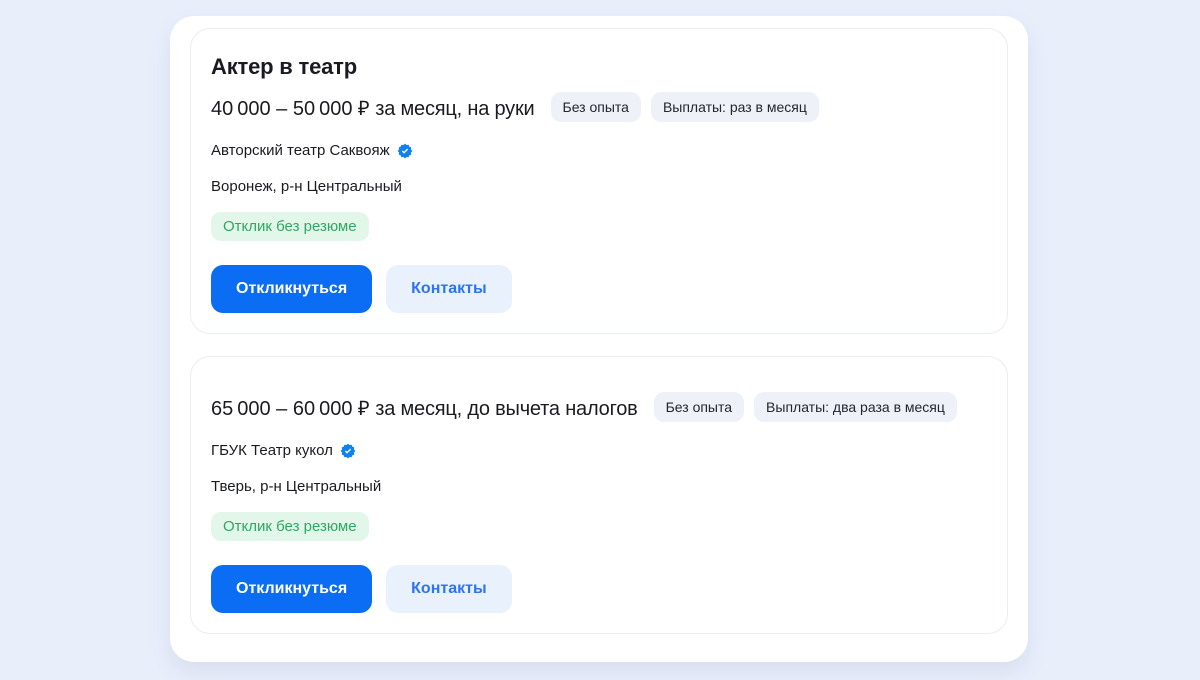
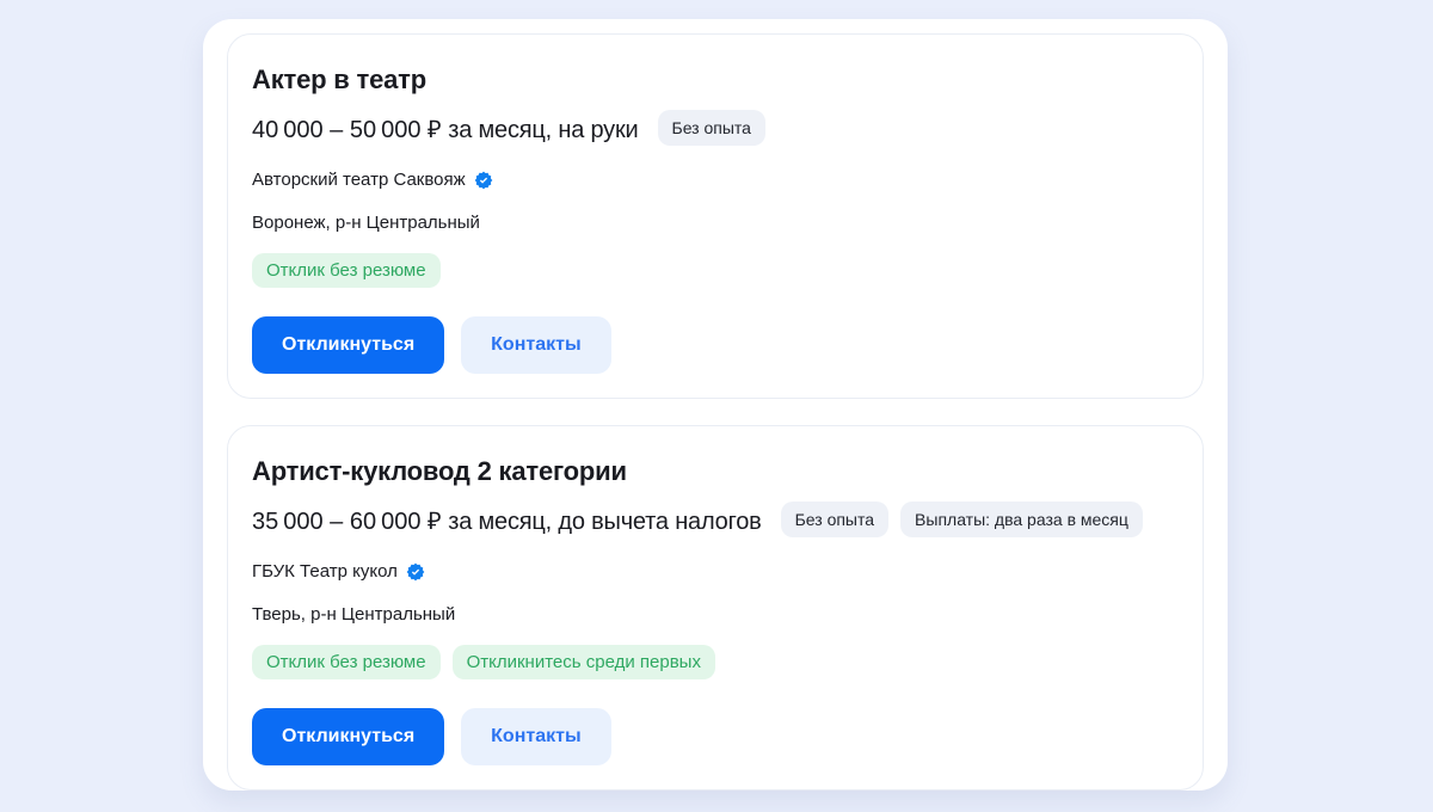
  Актер в театр
  40 000 – 50 000 ₽ за месяц, на руки
  Без опыта
- Выплаты: раз в месяц
  Авторский театр Саквояж
  Воронеж, р-н Центральный
  Отклик без резюме
  Откликнуться
  Контакты
+ Артист-кукловод 2 категории
- 65 000 – 60 000 ₽ за месяц, до вычета налогов
+ 35 000 – 60 000 ₽ за месяц, до вычета налогов
  Без опыта
  Выплаты: два раза в месяц
  ГБУК Театр кукол
  Тверь, р-н Центральный
  Отклик без резюме
+ Откликнитесь среди первых
  Откликнуться
  Контакты
